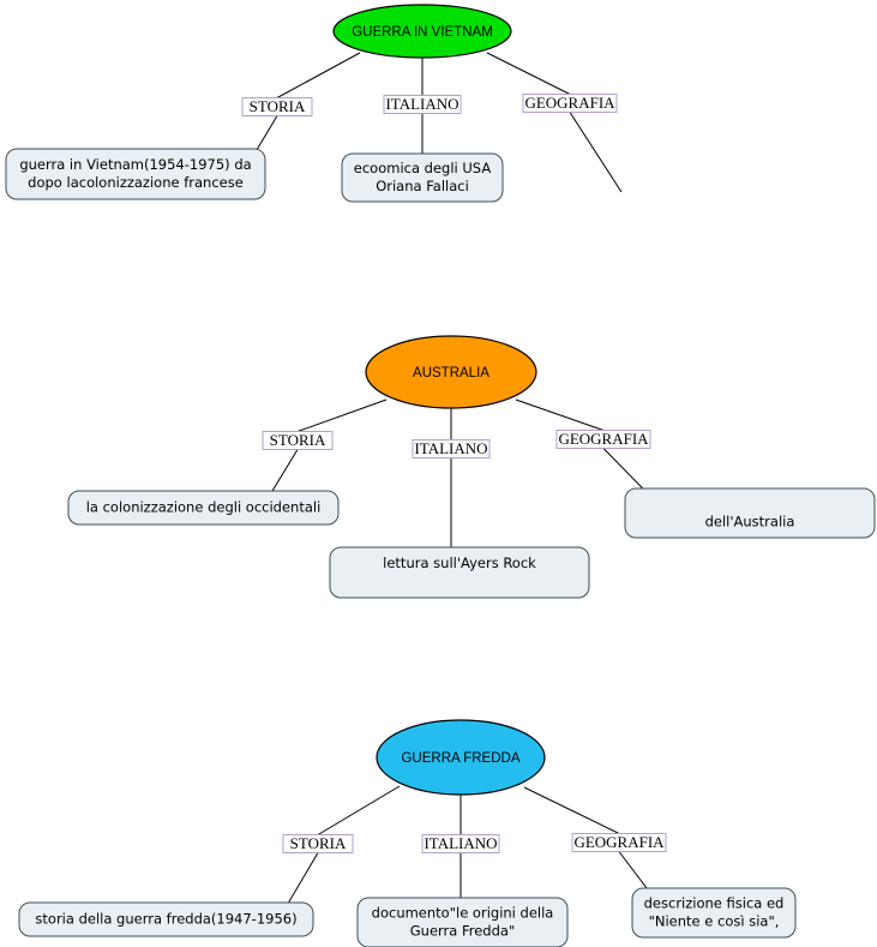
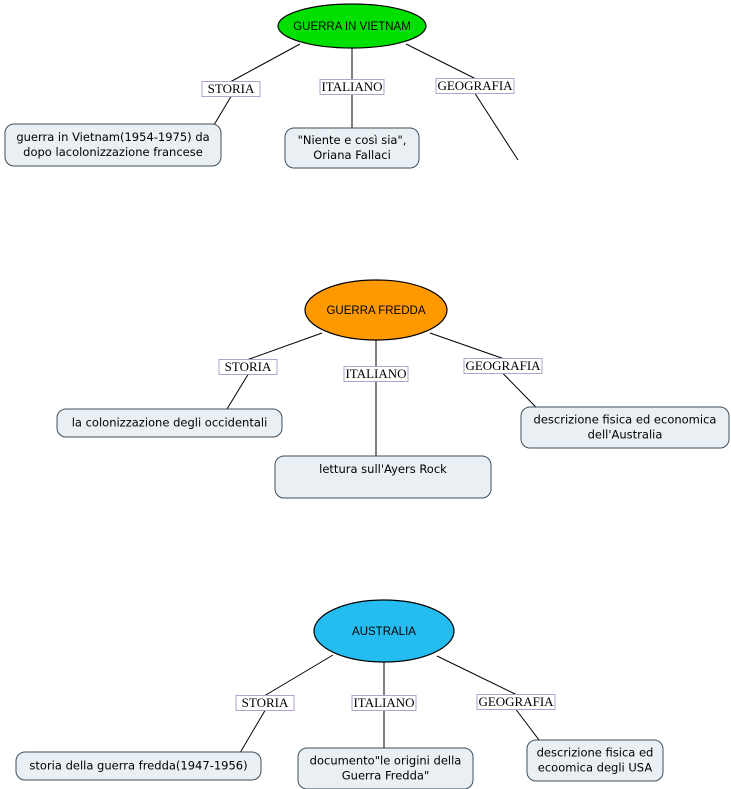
  STORIA
  guerra in Vietnam(1954-1975) da
  dopo lacolonizzazione francese
  ITALIANO
- ecoomica degli USA
+ "Niente e così sia",
  Oriana Fallaci
  GEOGRAFIA
  GUERRA IN VIETNAM
  STORIA
  la colonizzazione degli occidentali
  ITALIANO
  lettura sull'Ayers Rock
  GEOGRAFIA
+ descrizione fisica ed economica
  dell'Australia
- AUSTRALIA
+ GUERRA FREDDA
  STORIA
  storia della guerra fredda(1947-1956)
  ITALIANO
  documento"le origini della
  Guerra Fredda"
  GEOGRAFIA
  descrizione fisica ed
- "Niente e così sia",
+ ecoomica degli USA
- GUERRA FREDDA
+ AUSTRALIA
